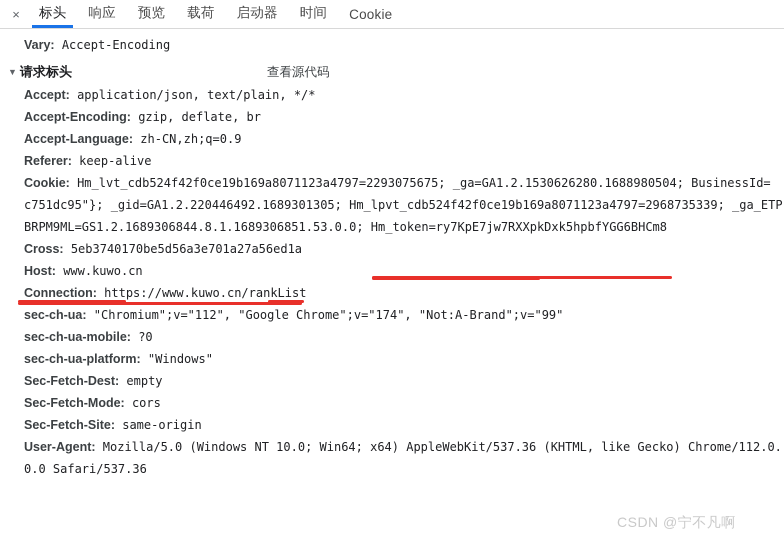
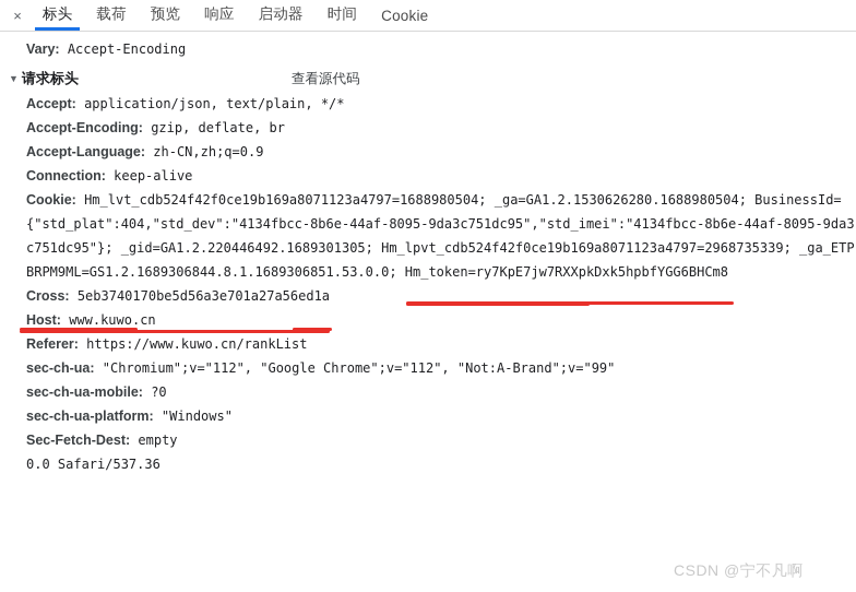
  ×
  标头
- 响应
+ 载荷
  预览
- 载荷
+ 响应
  启动器
  时间
  Cookie
  Vary: Accept-Encoding
  ▼
  请求标头
  查看源代码
  Accept: application/json, text/plain, */*
  Accept-Encoding: gzip, deflate, br
  Accept-Language: zh-CN,zh;q=0.9
- Referer: keep-alive
+ Connection: keep-alive
- Cookie: Hm_lvt_cdb524f42f0ce19b169a8071123a4797=2293075675; _ga=GA1.2.1530626280.1688980504; BusinessId=
+ Cookie: Hm_lvt_cdb524f42f0ce19b169a8071123a4797=1688980504; _ga=GA1.2.1530626280.1688980504; BusinessId=
+ {"std_plat":404,"std_dev":"4134fbcc-8b6e-44af-8095-9da3c751dc95","std_imei":"4134fbcc-8b6e-44af-8095-9da3
  c751dc95"}; _gid=GA1.2.220446492.1689301305; Hm_lpvt_cdb524f42f0ce19b169a8071123a4797=2968735339; _ga_ETP
  BRPM9ML=GS1.2.1689306844.8.1.1689306851.53.0.0; Hm_token=ry7KpE7jw7RXXpkDxk5hpbfYGG6BHCm8
  Cross: 5eb3740170be5d56a3e701a27a56ed1a
  Host: www.kuwo.cn
- Connection: https://www.kuwo.cn/rankList
+ Referer: https://www.kuwo.cn/rankList
- sec-ch-ua: "Chromium";v="112", "Google Chrome";v="174", "Not:A-Brand";v="99"
+ sec-ch-ua: "Chromium";v="112", "Google Chrome";v="112", "Not:A-Brand";v="99"
  sec-ch-ua-mobile: ?0
  sec-ch-ua-platform: "Windows"
  Sec-Fetch-Dest: empty
- Sec-Fetch-Mode: cors
- Sec-Fetch-Site: same-origin
- User-Agent: Mozilla/5.0 (Windows NT 10.0; Win64; x64) AppleWebKit/537.36 (KHTML, like Gecko) Chrome/112.0.
  0.0 Safari/537.36
  CSDN @宁不凡啊
